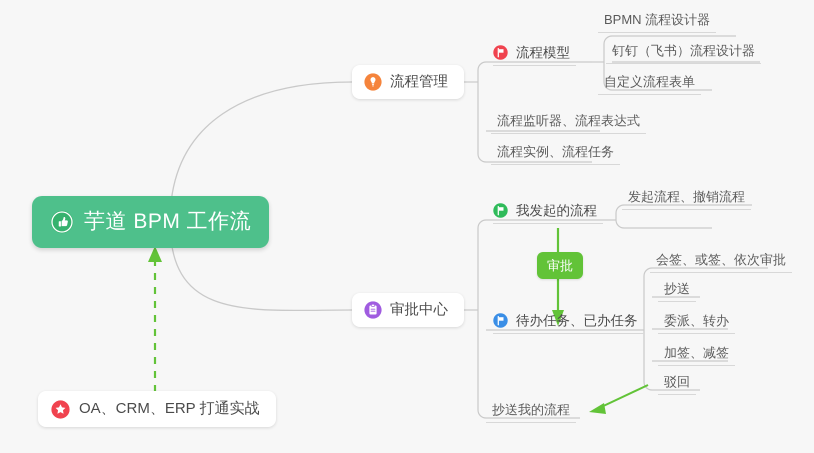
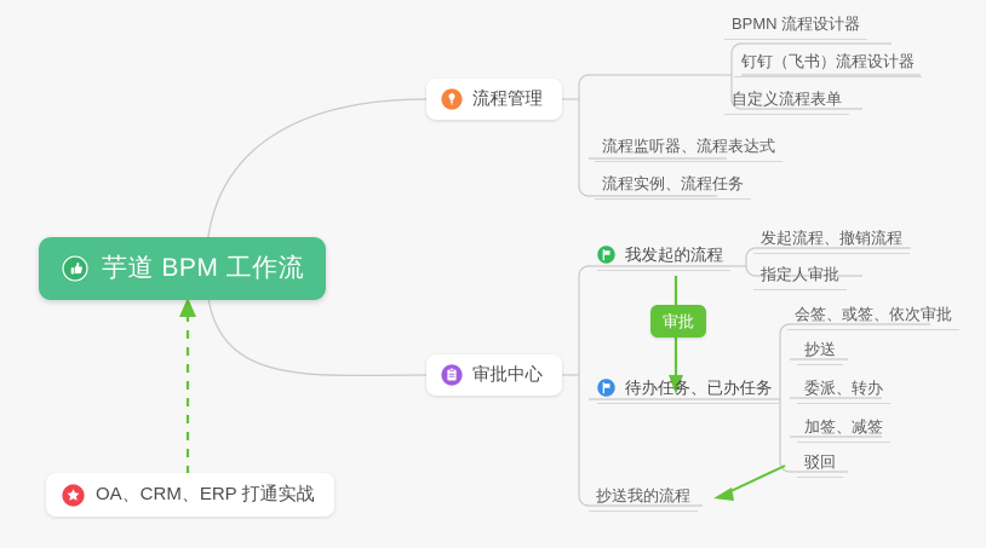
  芋道 BPM 工作流
  流程管理
- 流程模型
  BPMN 流程设计器
  钉钉（飞书）流程设计器
  自定义流程表单
  流程监听器、流程表达式
  流程实例、流程任务
  审批中心
  我发起的流程
  发起流程、撤销流程
+ 指定人审批
  待办任务、已办任务
  会签、或签、依次审批
  抄送
  委派、转办
  加签、减签
  驳回
  抄送我的流程
  审批
  OA、CRM、ERP 打通实战
